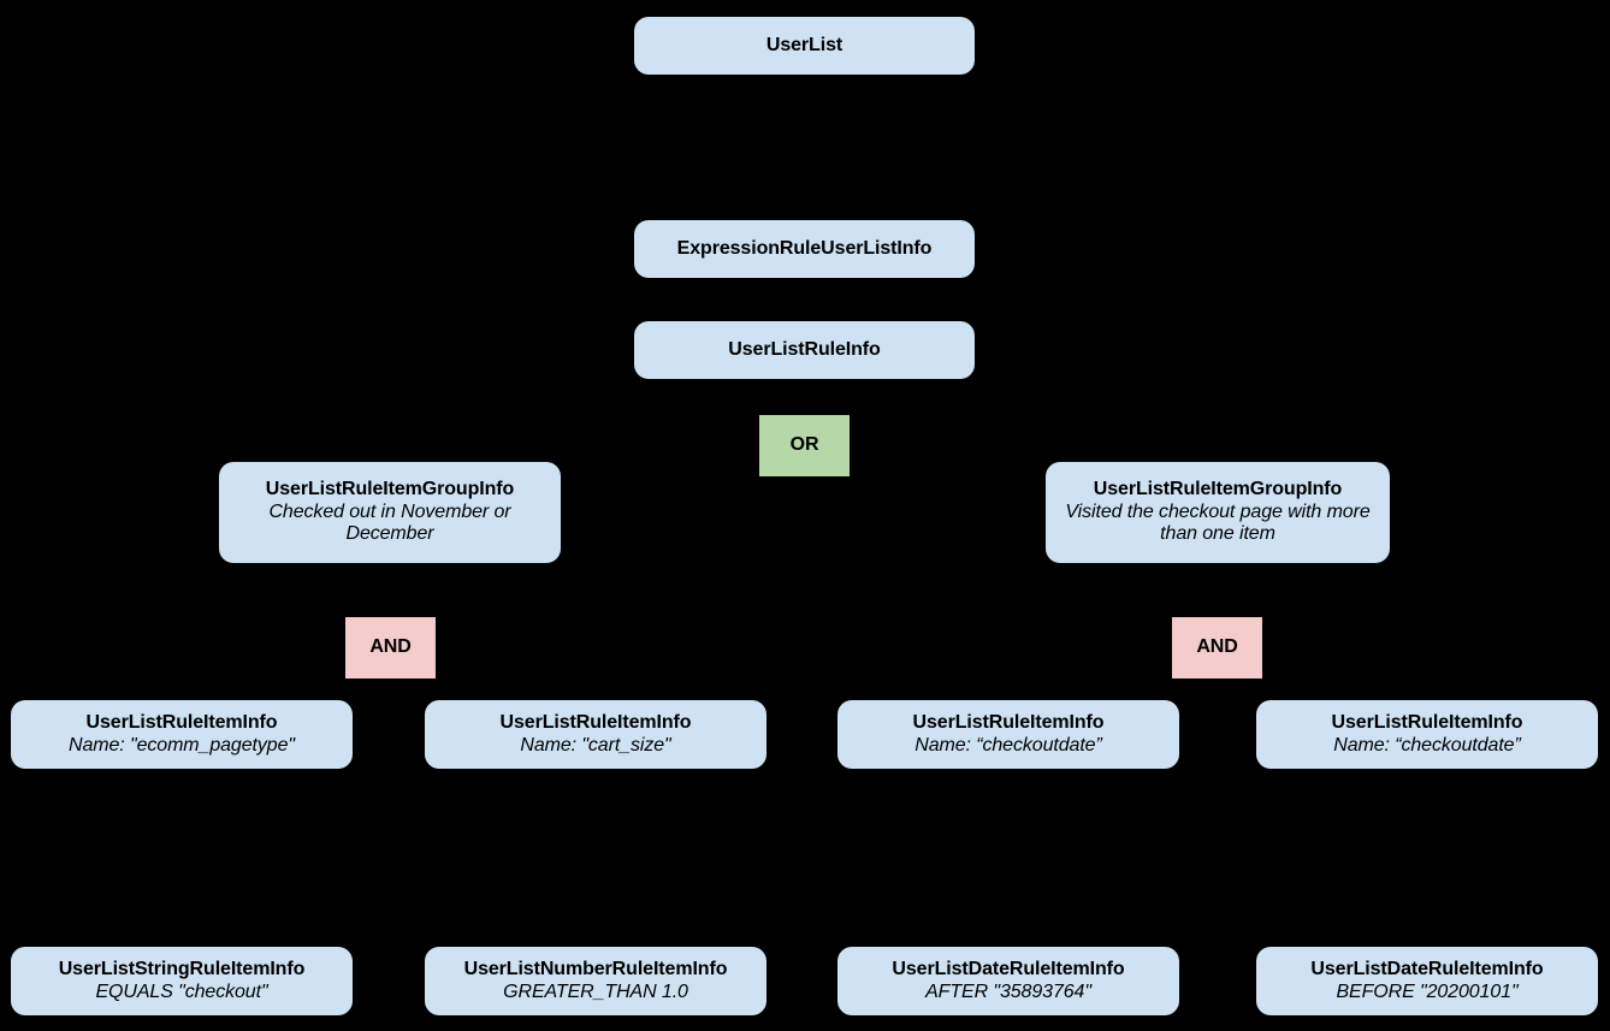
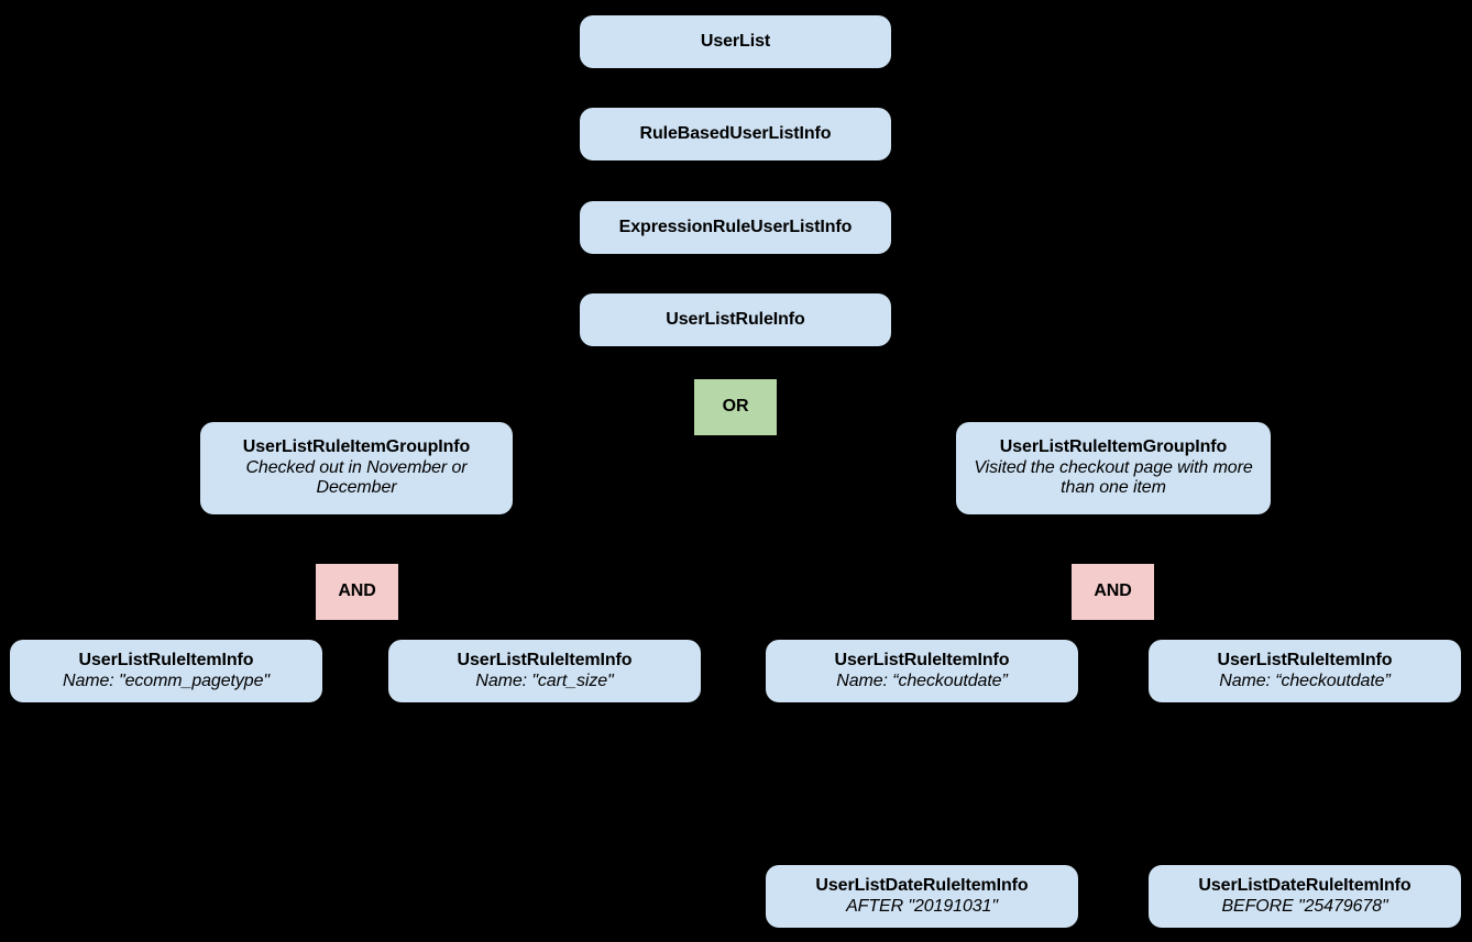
  UserList
+ RuleBasedUserListInfo
  ExpressionRuleUserListInfo
  UserListRuleInfo
  OR
  UserListRuleItemGroupInfo
  Checked out in November or December
  UserListRuleItemGroupInfo
  Visited the checkout page with more than one item
  AND
  AND
  UserListRuleItemInfo
  Name: "ecomm_pagetype"
  UserListRuleItemInfo
  Name: "cart_size"
  UserListRuleItemInfo
  Name: “checkoutdate”
  UserListRuleItemInfo
  Name: “checkoutdate”
- UserListStringRuleItemInfo
- EQUALS "checkout"
- UserListNumberRuleItemInfo
- GREATER_THAN 1.0
  UserListDateRuleItemInfo
- AFTER "35893764"
+ AFTER "20191031"
  UserListDateRuleItemInfo
- BEFORE "20200101"
+ BEFORE "25479678"
